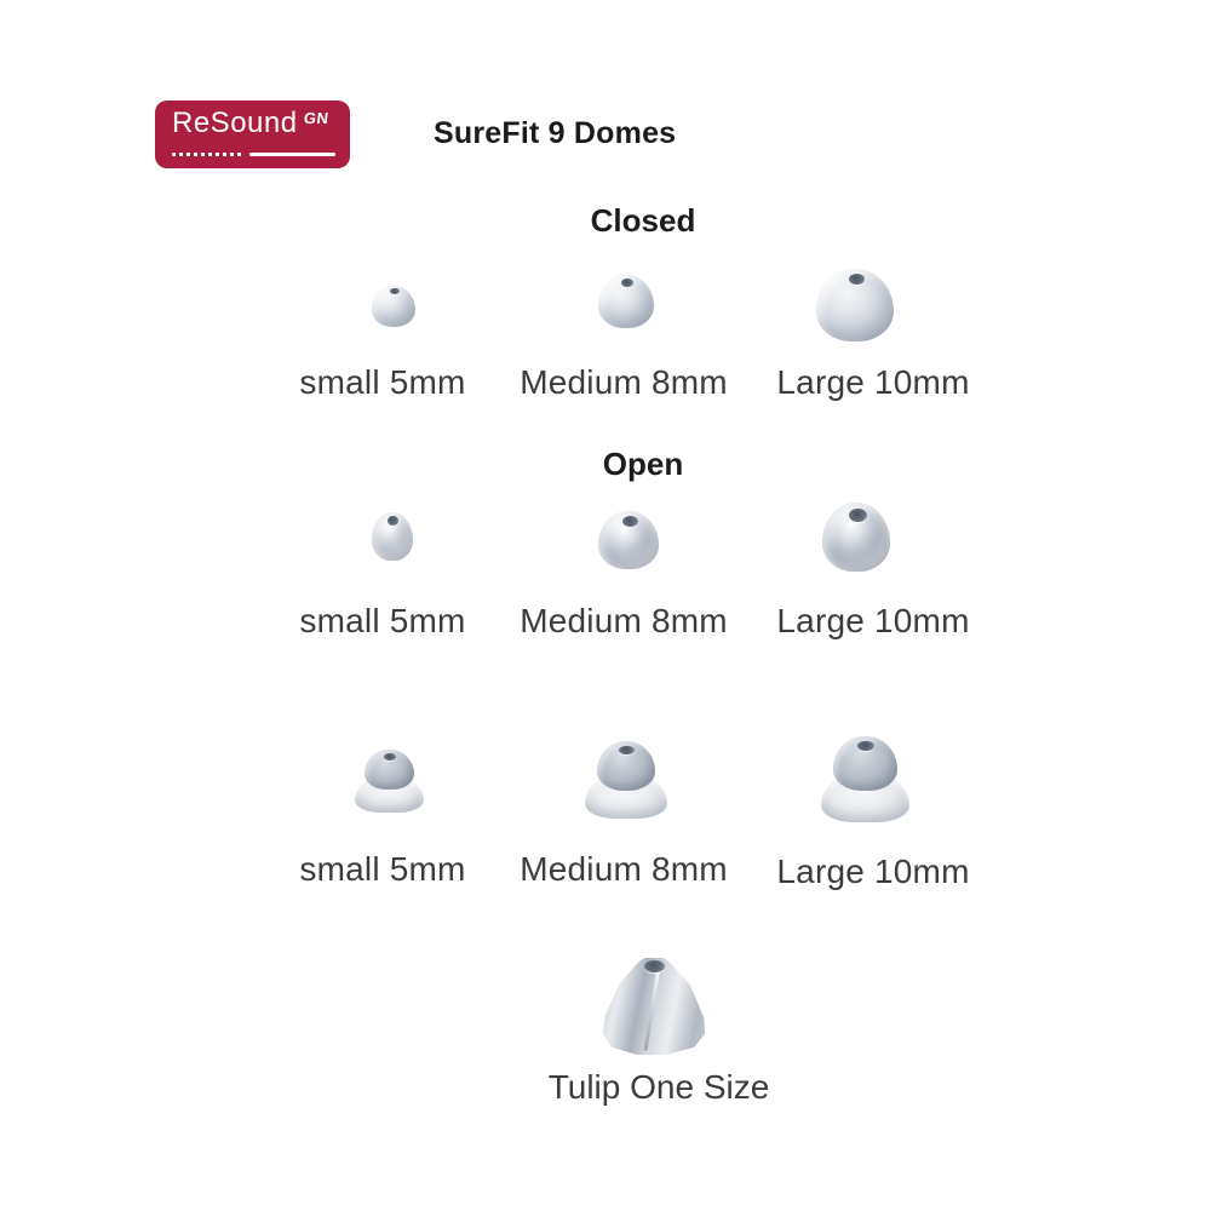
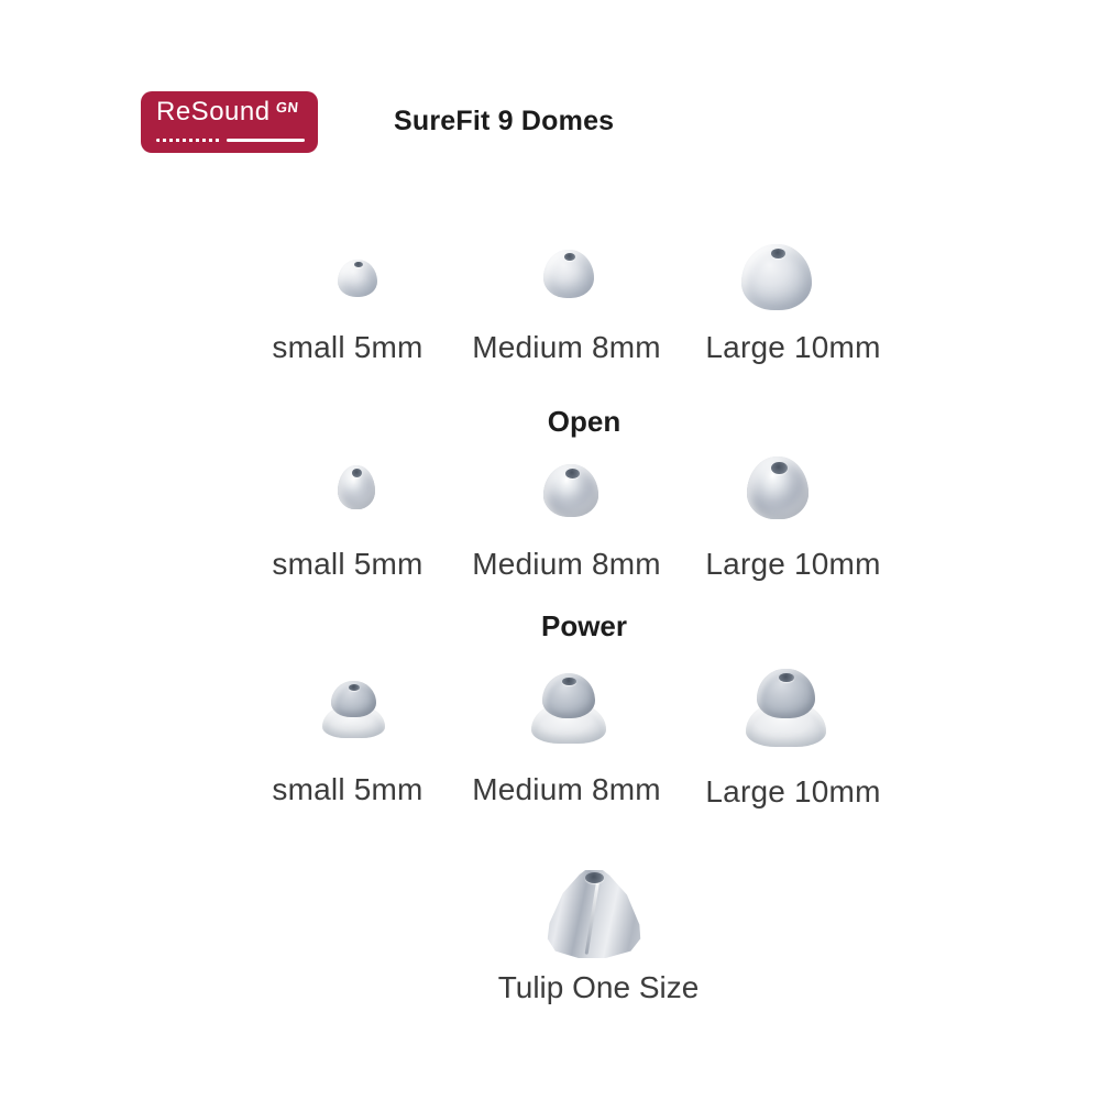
  ReSound
  SureFit 9 Domes
- Closed
  small 5mm
  Medium 8mm
  Large 10mm
  Open
  small 5mm
  Medium 8mm
  Large 10mm
+ Power
  small 5mm
  Medium 8mm
  Large 10mm
  Tulip One Size
